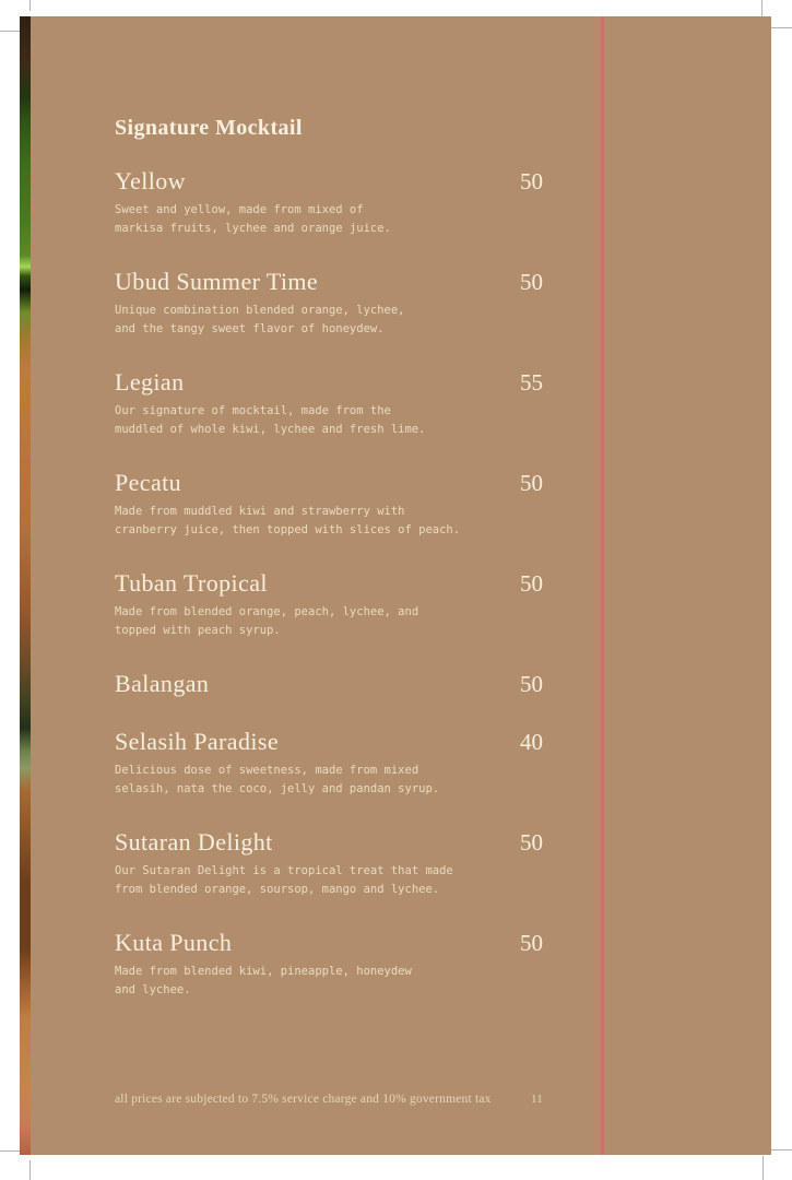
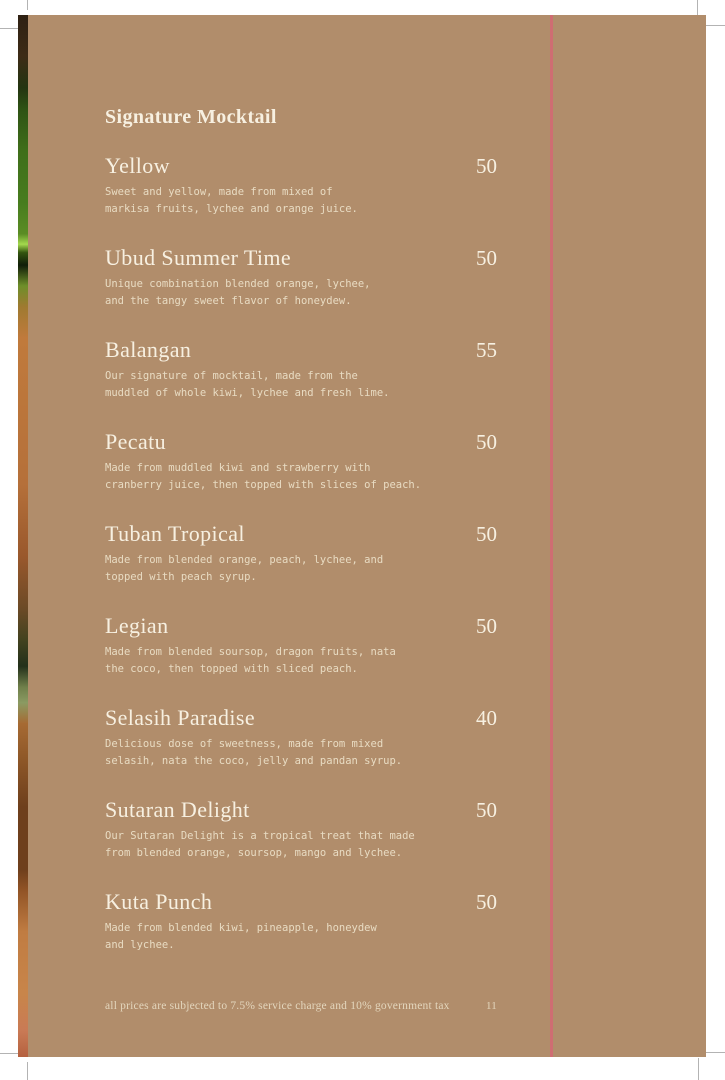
  Signature Mocktail
  Yellow
  50
  Sweet and yellow, made from mixed of
  markisa fruits, lychee and orange juice.
  Ubud Summer Time
  50
  Unique combination blended orange, lychee,
  and the tangy sweet flavor of honeydew.
- Legian
+ Balangan
  55
  Our signature of mocktail, made from the
  muddled of whole kiwi, lychee and fresh lime.
  Pecatu
  50
  Made from muddled kiwi and strawberry with
  cranberry juice, then topped with slices of peach.
  Tuban Tropical
  50
  Made from blended orange, peach, lychee, and
  topped with peach syrup.
- Balangan
+ Legian
  50
+ Made from blended soursop, dragon fruits, nata
+ the coco, then topped with sliced peach.
  Selasih Paradise
  40
  Delicious dose of sweetness, made from mixed
  selasih, nata the coco, jelly and pandan syrup.
  Sutaran Delight
  50
  Our Sutaran Delight is a tropical treat that made
  from blended orange, soursop, mango and lychee.
  Kuta Punch
  50
  Made from blended kiwi, pineapple, honeydew
  and lychee.
  all prices are subjected to 7.5% service charge and 10% government tax
  11
